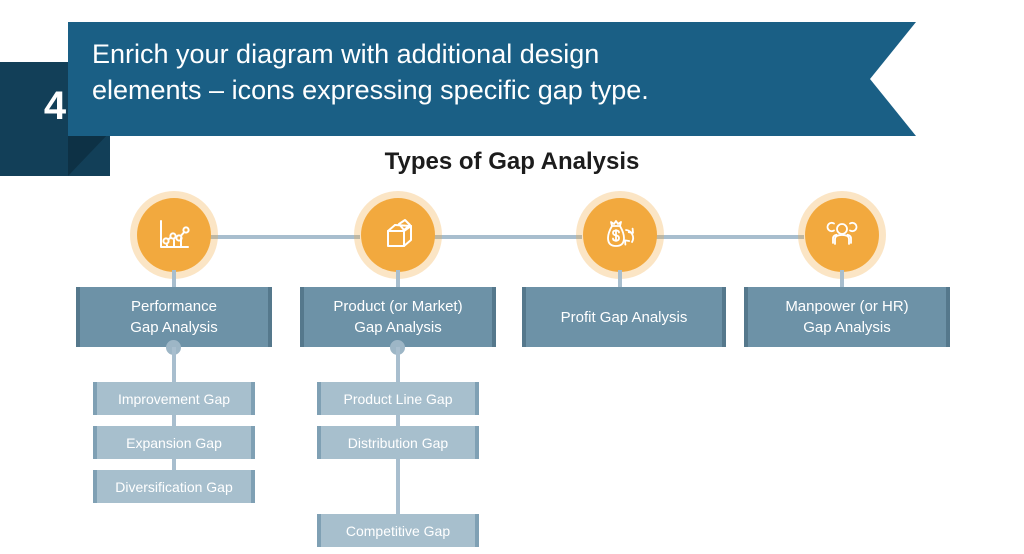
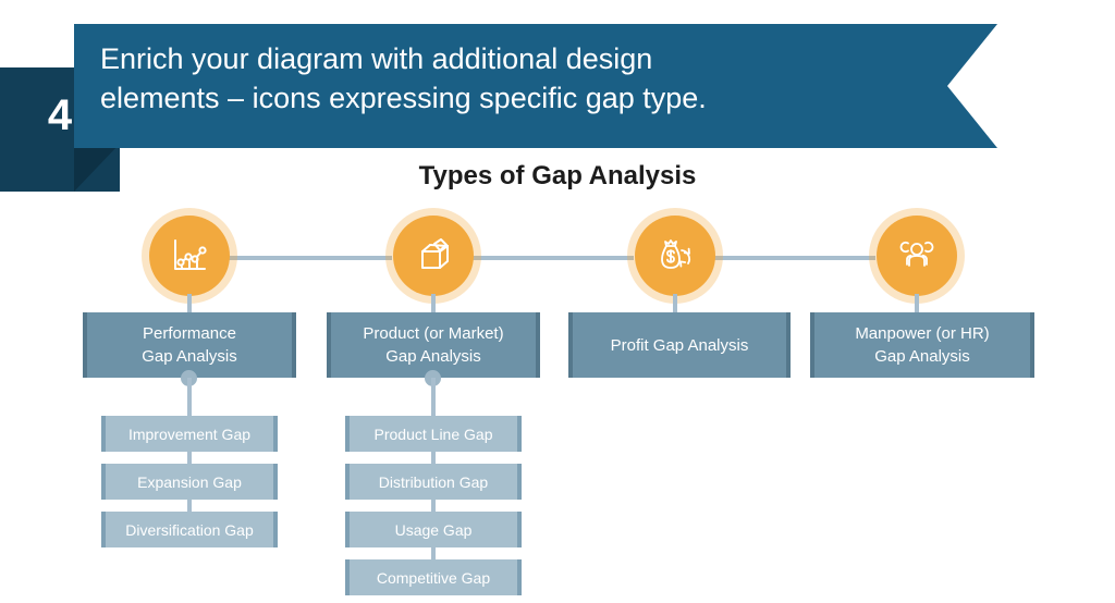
  4
  Enrich your diagram with additional design
  elements – icons expressing specific gap type.
  Types of Gap Analysis
  Performance
  Gap Analysis
  Improvement Gap
  Expansion Gap
  Diversification Gap
  Product (or Market)
  Gap Analysis
  Product Line Gap
  Distribution Gap
+ Usage Gap
  Competitive Gap
  Profit Gap Analysis
  Manpower (or HR)
  Gap Analysis
